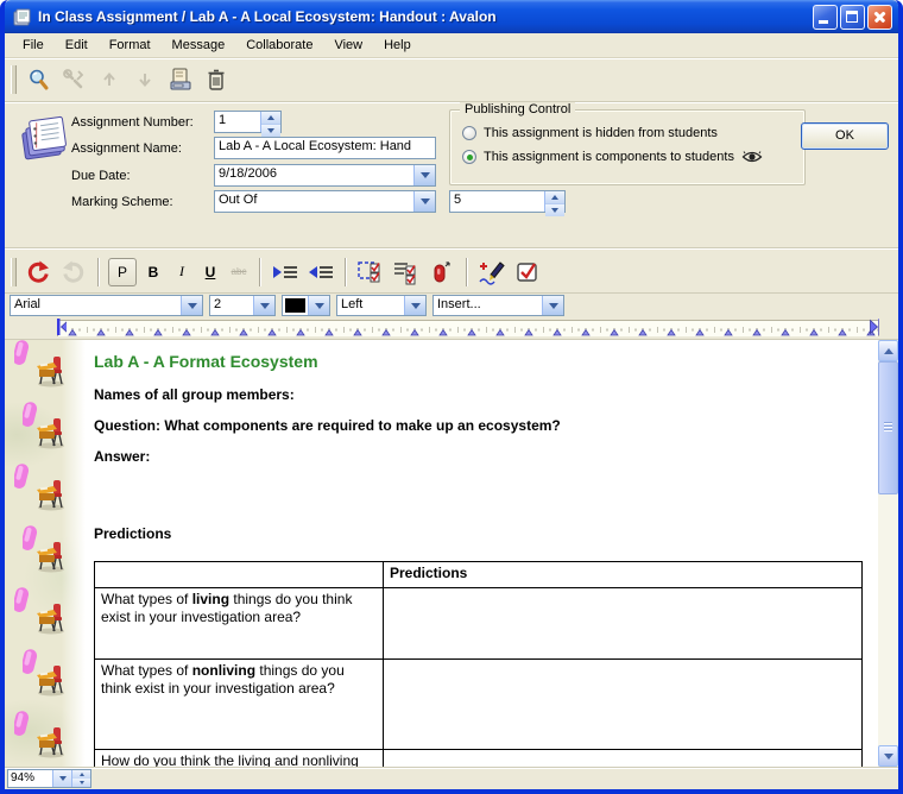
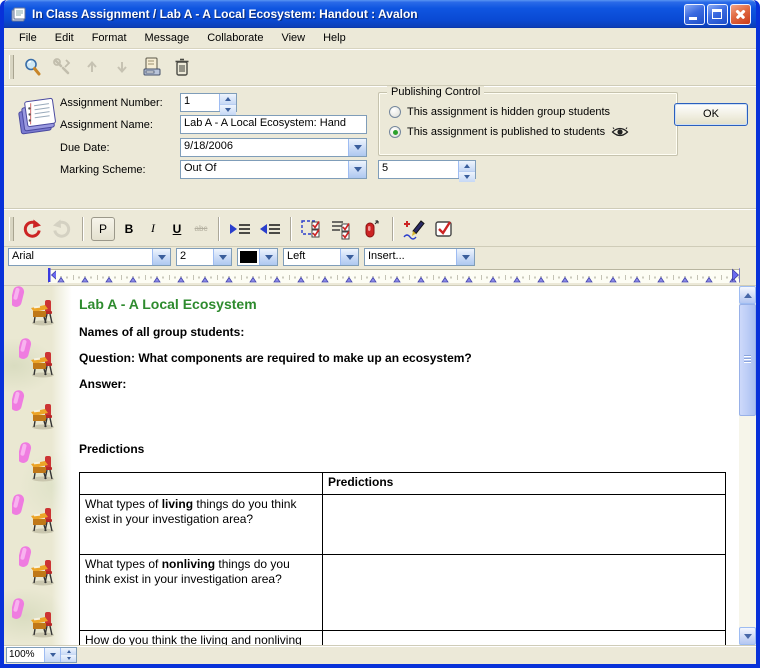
  In Class Assignment / Lab A - A Local Ecosystem: Handout : Avalon
  File
  Edit
  Format
  Message
  Collaborate
  View
  Help
  Assignment Number:
  Assignment Name:
  Due Date:
  Marking Scheme:
  1
  Lab A - A Local Ecosystem: Hand
  9/18/2006
  Out Of
  5
  Publishing Control
- This assignment is hidden from students
+ This assignment is hidden group students
- This assignment is components to students
+ This assignment is published to students
  OK
  P
  B
  I
  U
  abc
  Arial
  2
  Left
  Insert...
- Lab A - A Format Ecosystem
+ Lab A - A Local Ecosystem
- Names of all group members:
+ Names of all group students:
  Question: What components are required to make up an ecosystem?
  Answer:
  Predictions
  	Predictions
  What types of living things do you think exist in your investigation area?
  What types of nonliving things do you think exist in your investigation area?
- 94%
+ 100%
